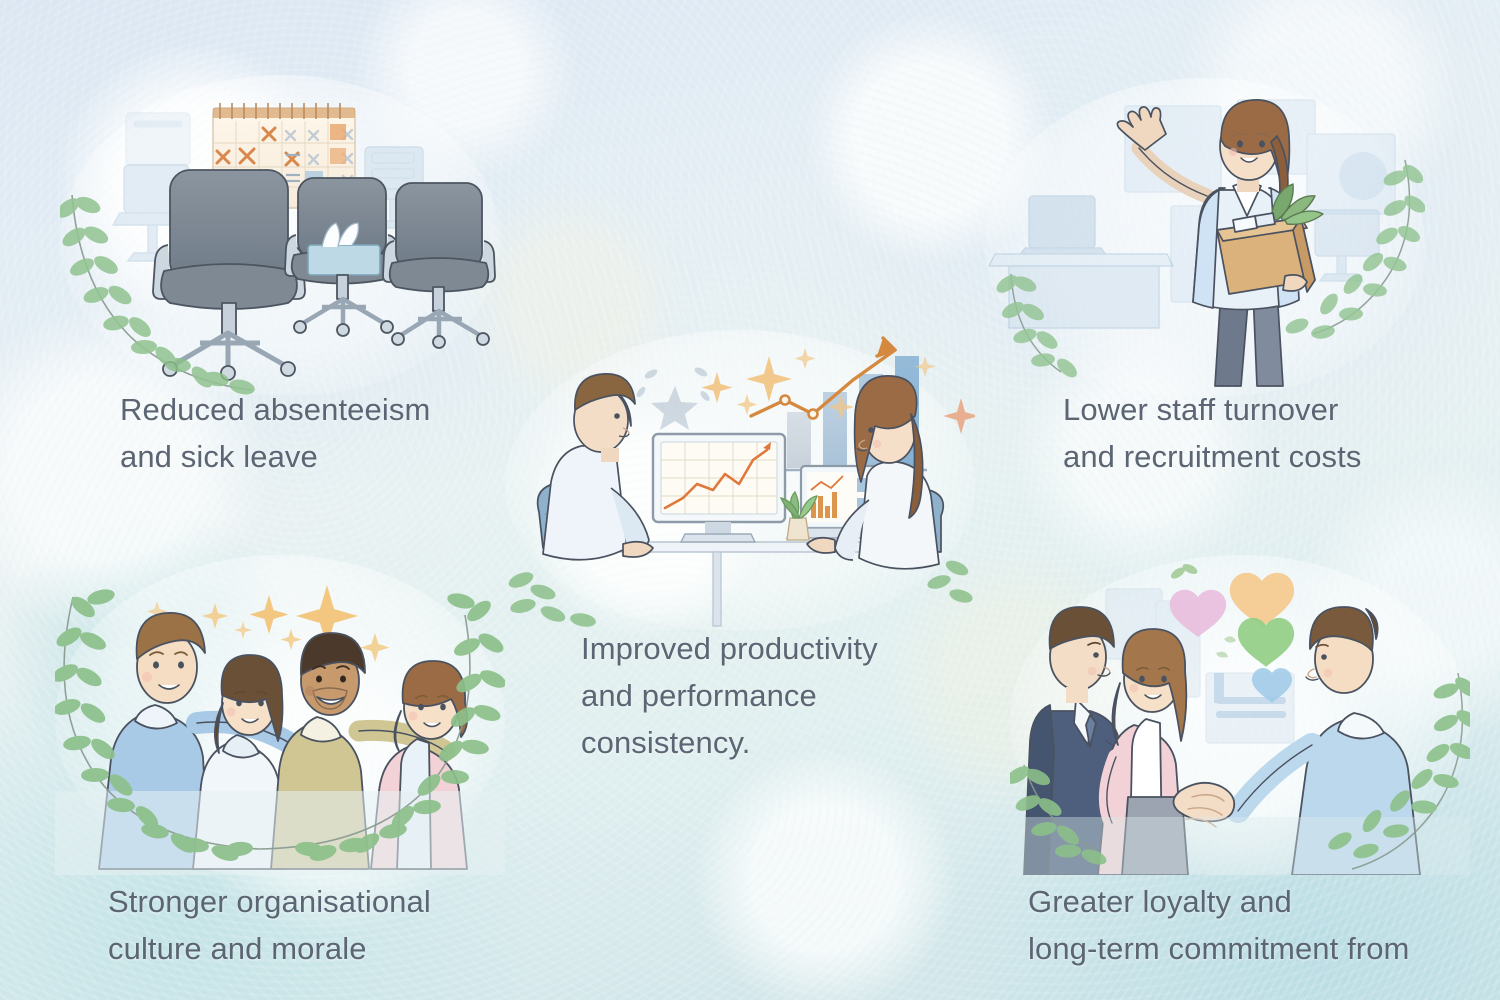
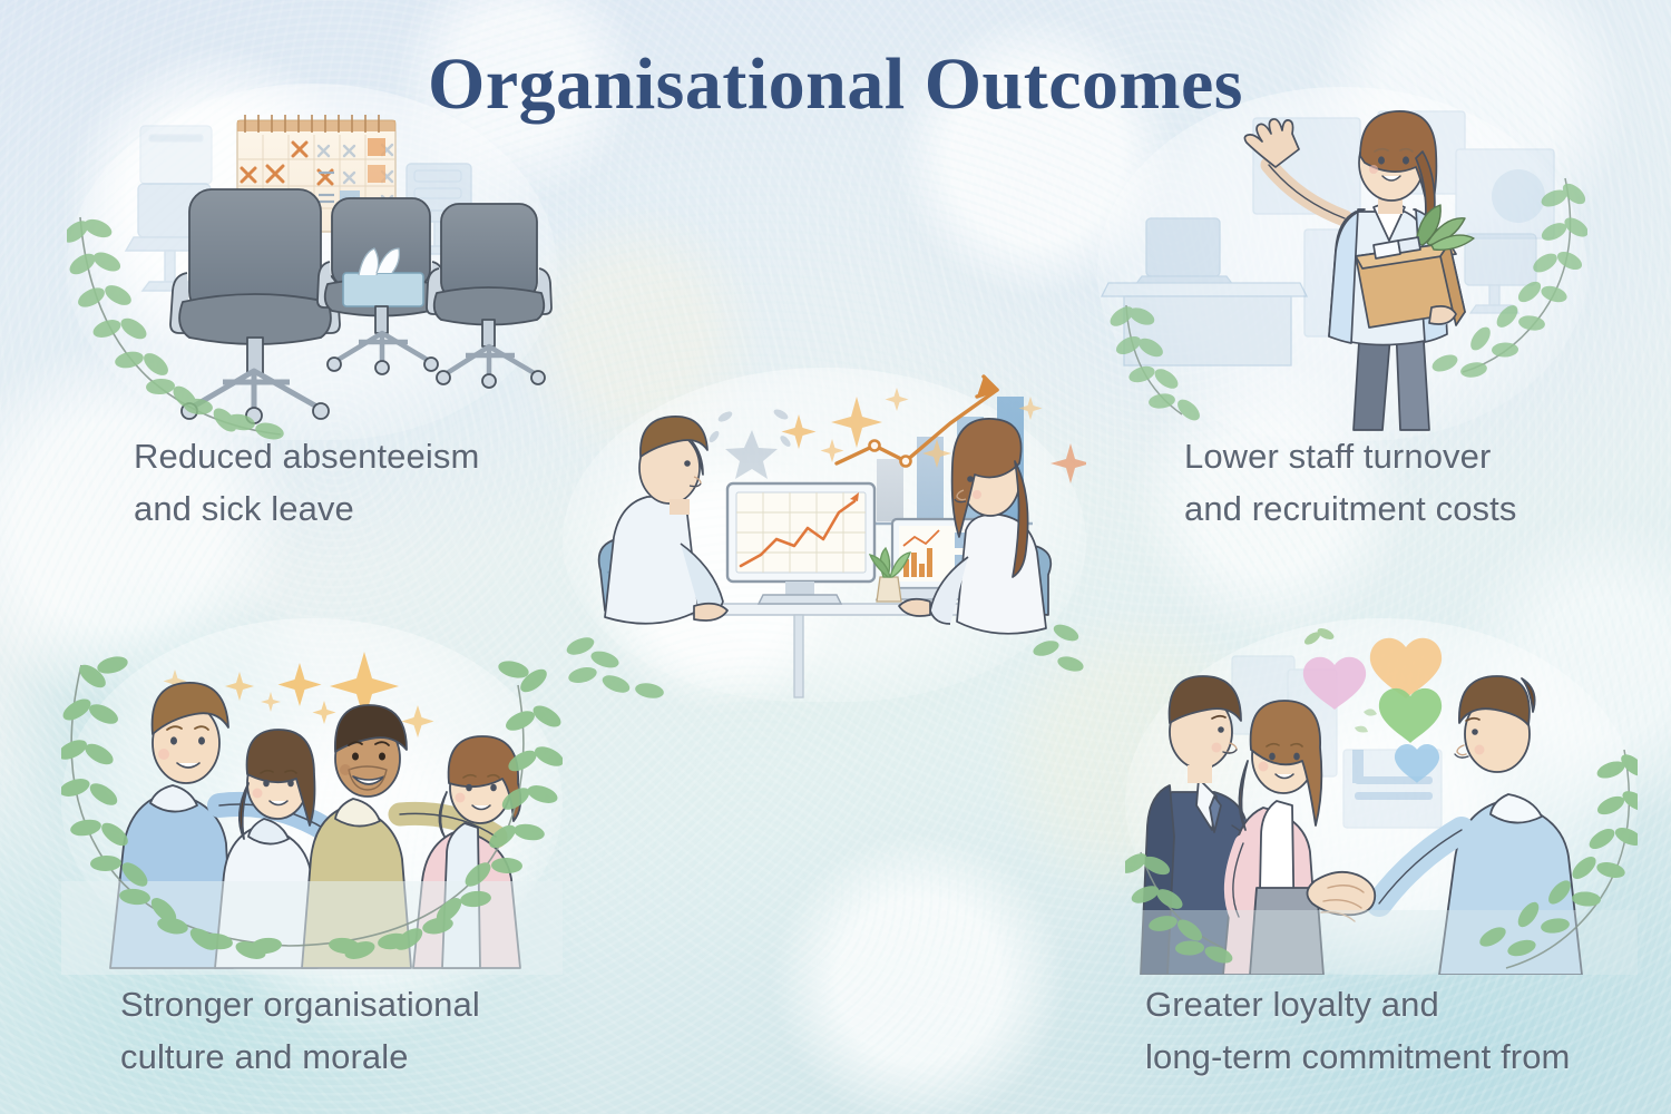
+ Organisational Outcomes
  Reduced absenteeism
  and sick leave
  Lower staff turnover
  and recruitment costs
- Improved productivity
- and performance
- consistency.
  Stronger organisational
  culture and morale
  Greater loyalty and
  long-term commitment from
